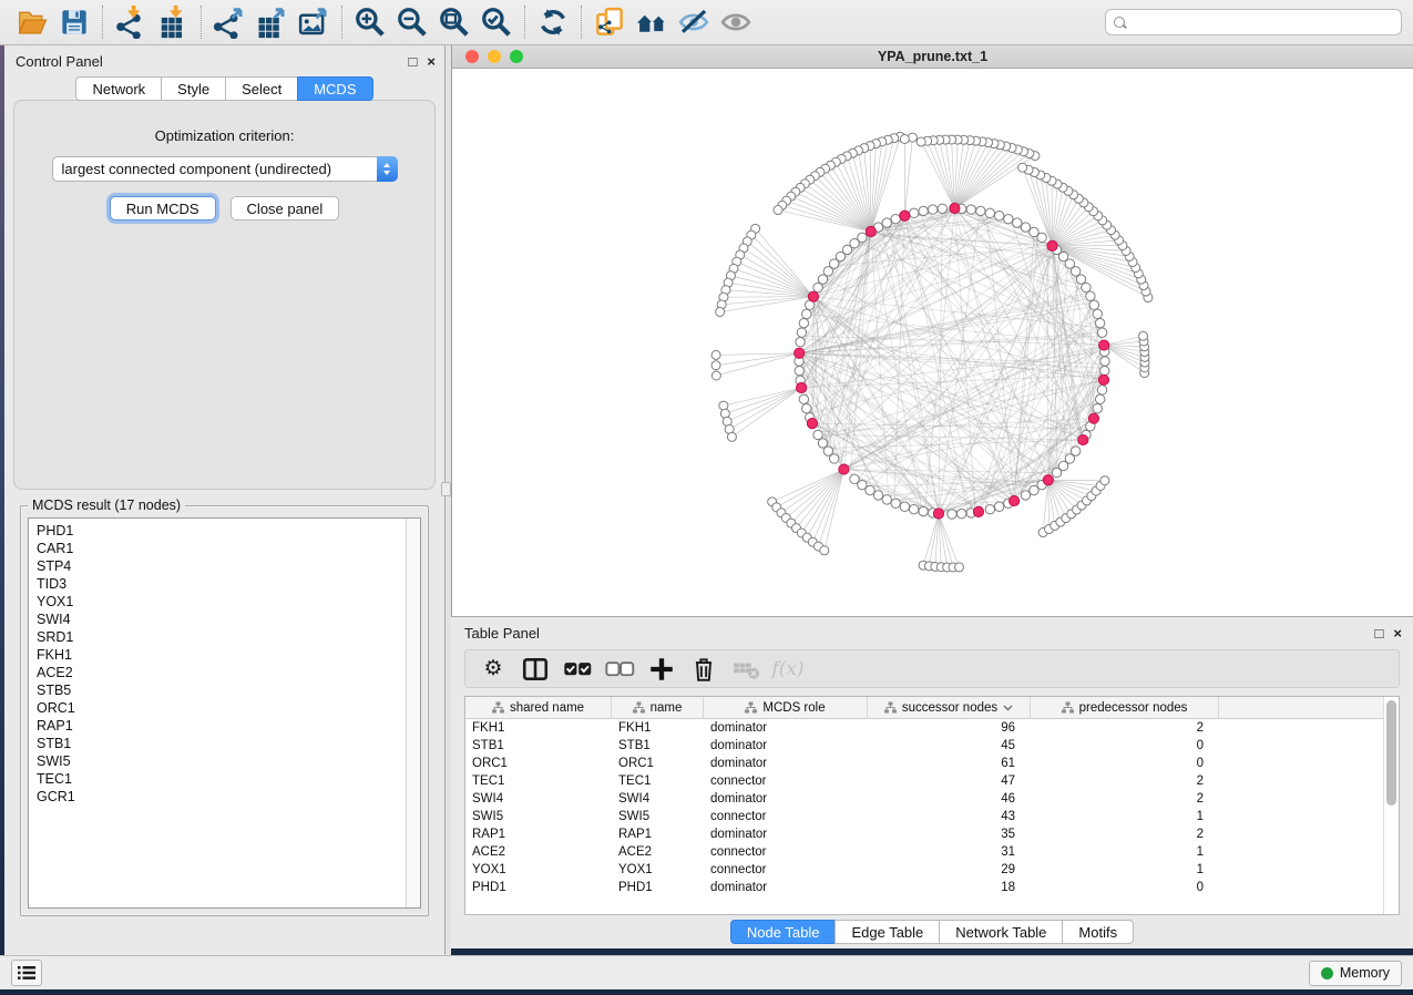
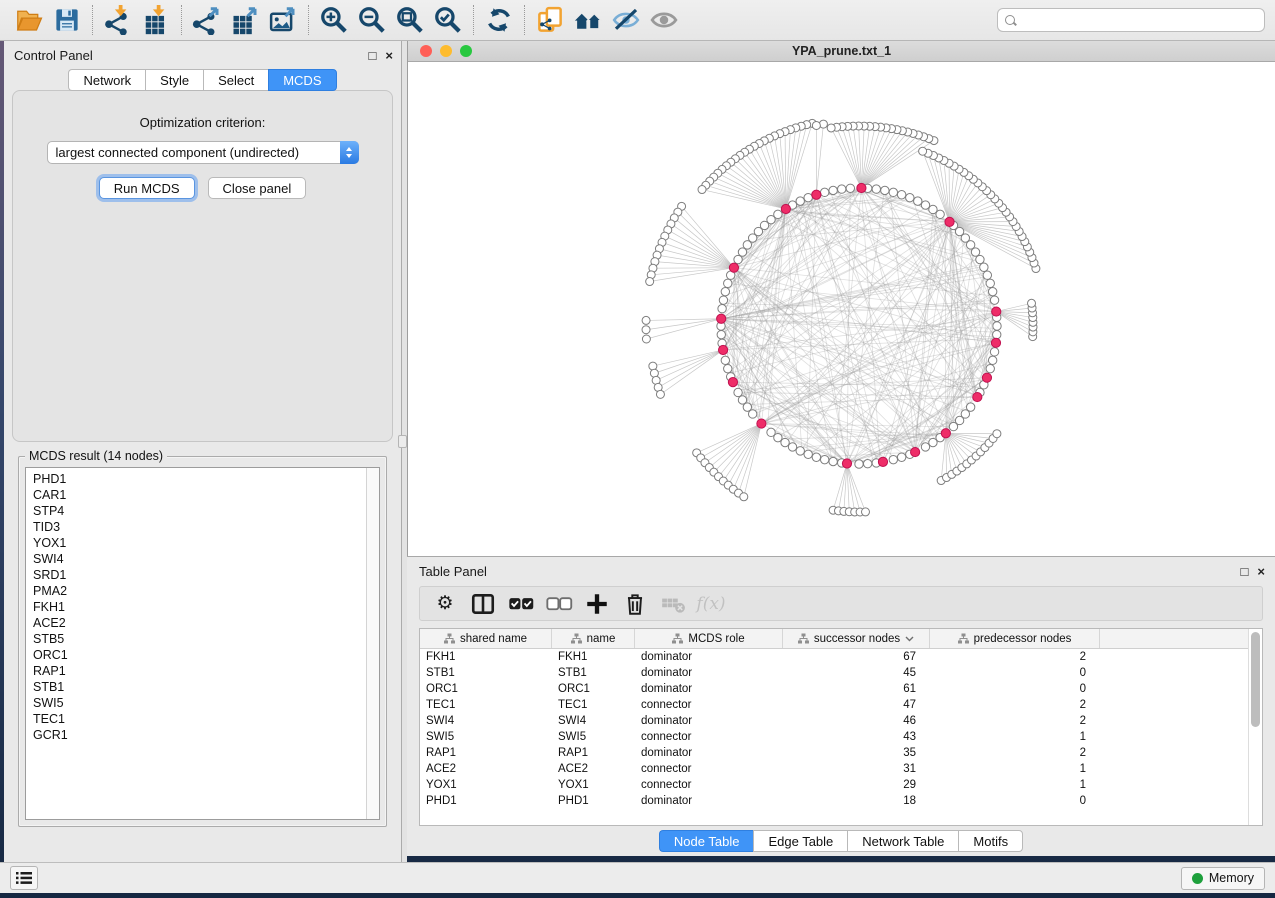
  Control Panel
  □
  ×
  Network
  Style
  Select
  MCDS
  Optimization criterion:
  largest connected component (undirected)
  Run MCDS
  Close panel
- MCDS result (17 nodes)
+ MCDS result (14 nodes)
  PHD1
  CAR1
  STP4
  TID3
  YOX1
  SWI4
  SRD1
+ PMA2
  FKH1
  ACE2
  STB5
  ORC1
  RAP1
  STB1
  SWI5
  TEC1
  GCR1
  YPA_prune.txt_1
  Table Panel
  □
  ×
  ⚙
  f(x)
  shared name
  name
  MCDS role
  successor nodes
  predecessor nodes
  FKH1
  FKH1
  dominator
- 96
+ 67
  2
  STB1
  STB1
  dominator
  45
  0
  ORC1
  ORC1
  dominator
  61
  0
  TEC1
  TEC1
  connector
  47
  2
  SWI4
  SWI4
  dominator
  46
  2
  SWI5
  SWI5
  connector
  43
  1
  RAP1
  RAP1
  dominator
  35
  2
  ACE2
  ACE2
  connector
  31
  1
  YOX1
  YOX1
  connector
  29
  1
  PHD1
  PHD1
  dominator
  18
  0
  Node Table
  Edge Table
  Network Table
  Motifs
  Memory
